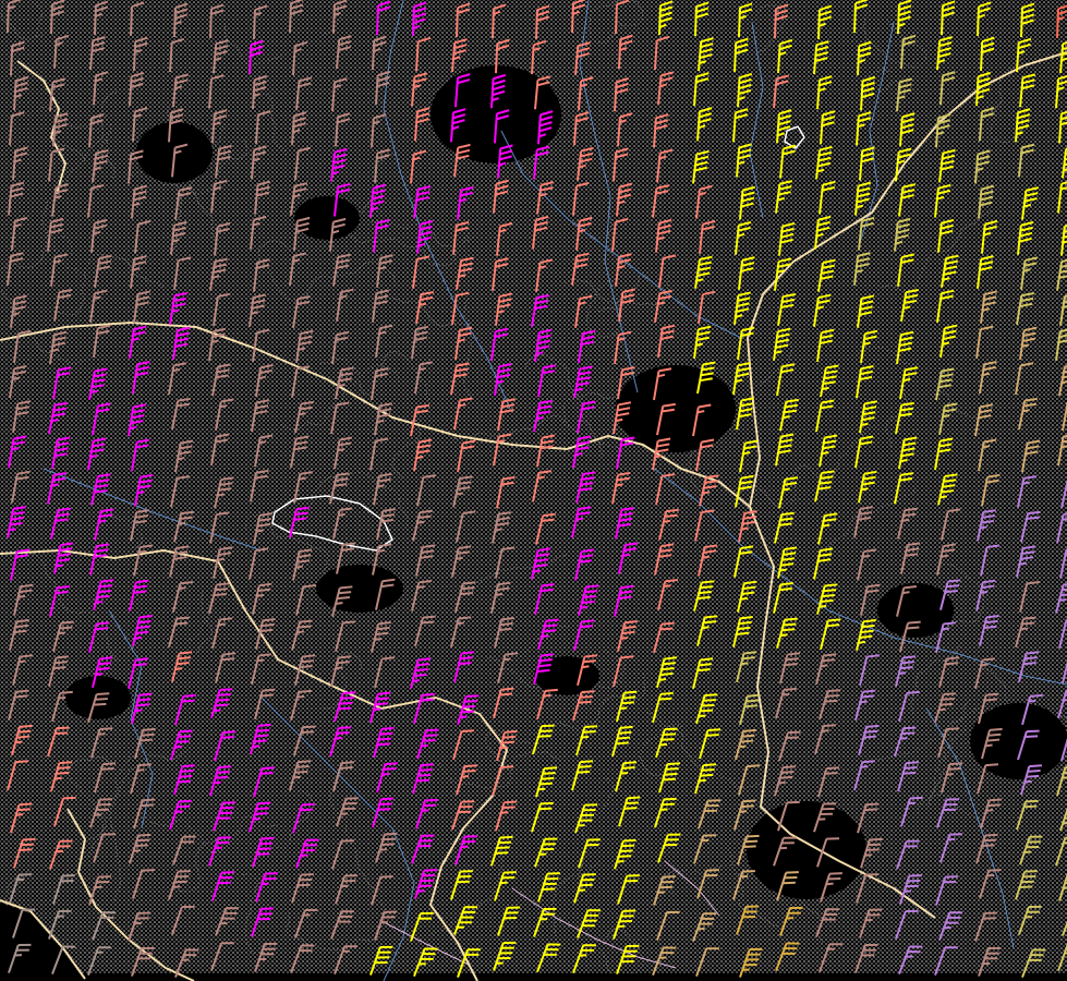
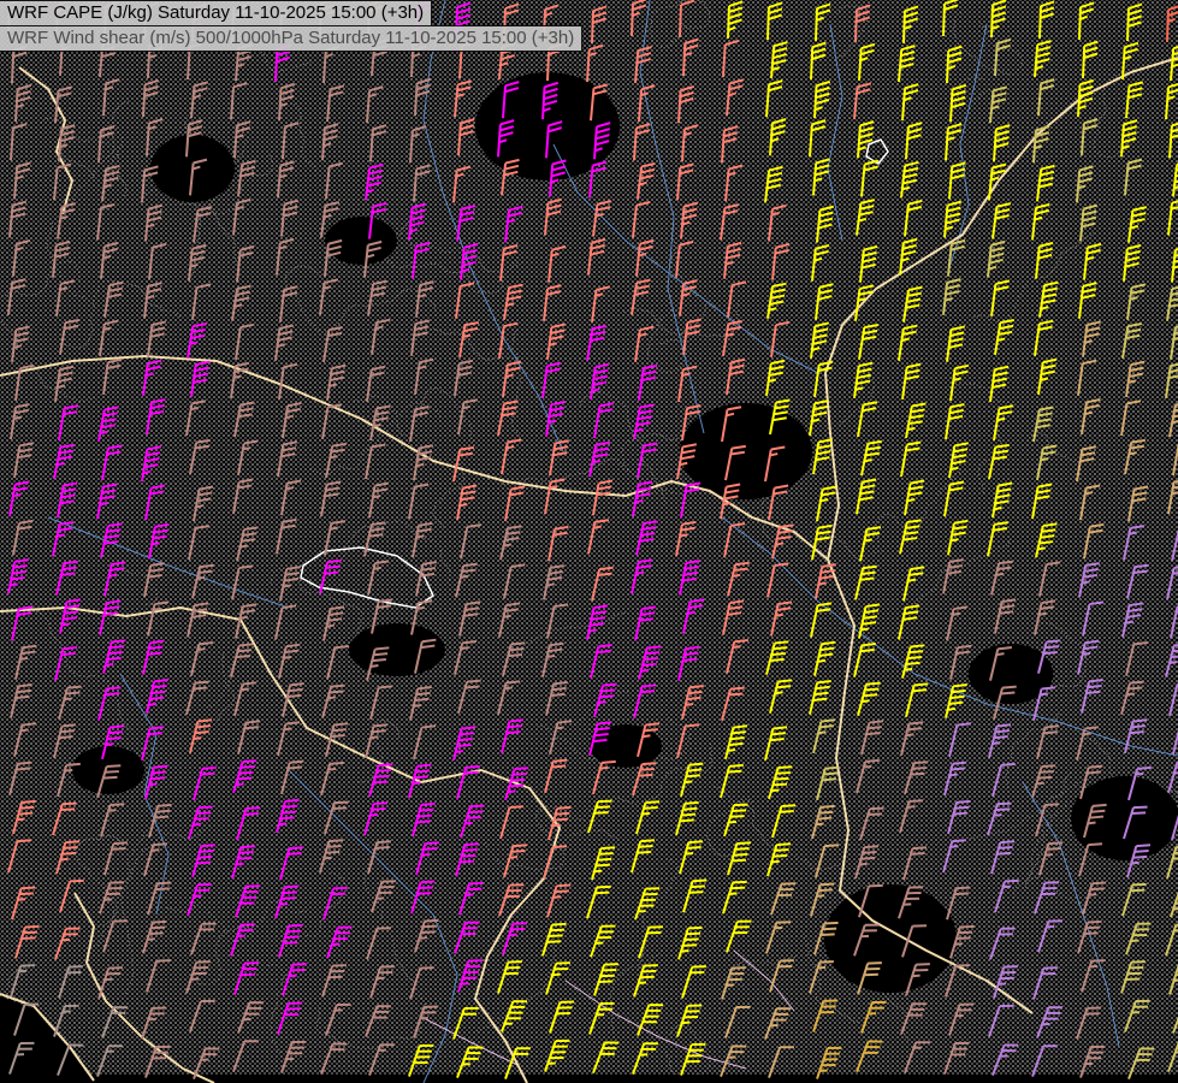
+ WRF CAPE (J/kg) Saturday 11-10-2025 15:00 (+3h)
+ WRF Wind shear (m/s) 500/1000hPa Saturday 11-10-2025 15:00 (+3h)
